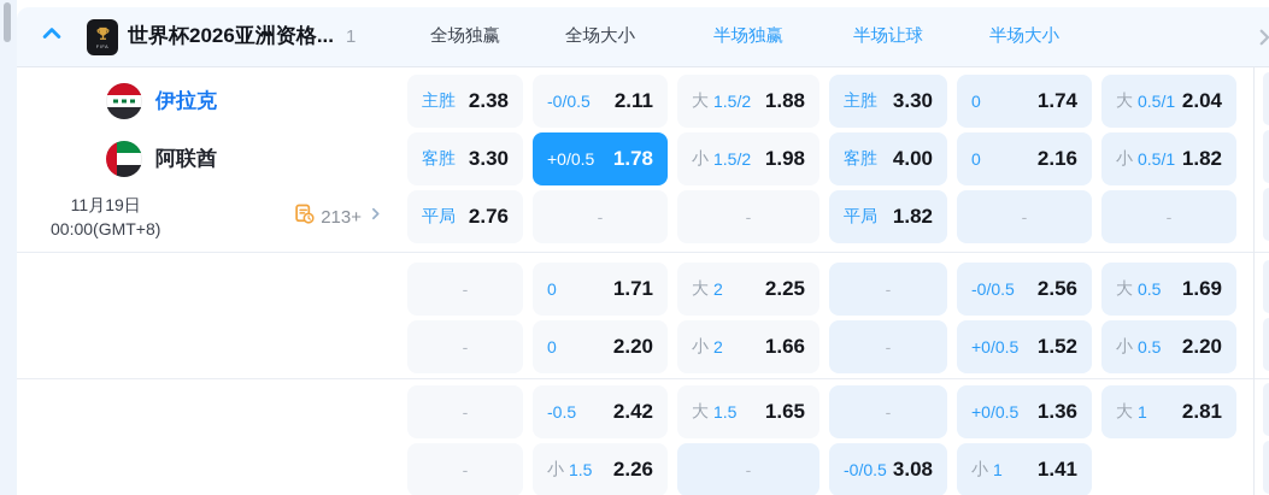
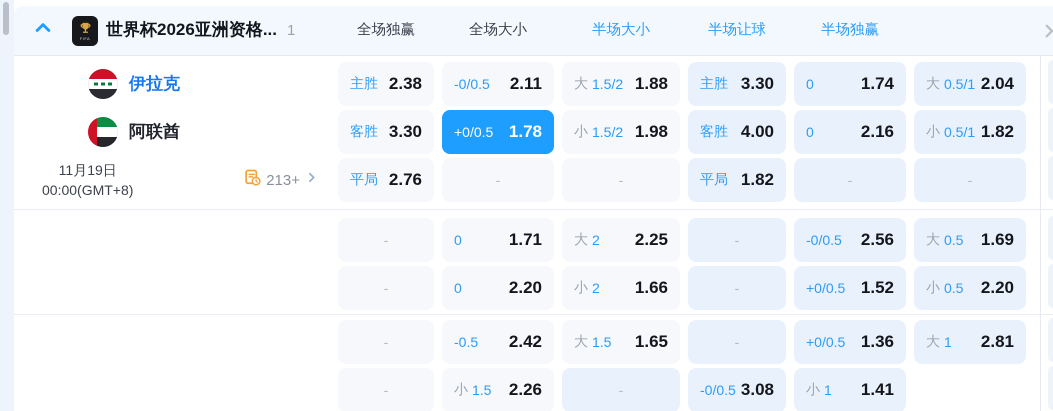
  世界杯2026亚洲资格...
  1
  全场独赢
  全场大小
- 半场独赢
+ 半场大小
  半场让球
- 半场大小
+ 半场独赢
  伊拉克
  主胜
  2.38
  -0/0.5
  2.11
  大
  1.5/2
  1.88
  主胜
  3.30
  0
  1.74
  大
  0.5/1
  2.04
  阿联酋
  客胜
  3.30
  +0/0.5
  1.78
  小
  1.5/2
  1.98
  客胜
  4.00
  0
  2.16
  小
  0.5/1
  1.82
  11月19日
  00:00(GMT+8)
  213+
  平局
  2.76
  -
  -
  平局
  1.82
  -
  -
  -
  0
  1.71
  大
  2
  2.25
  -
  -0/0.5
  2.56
  大
  0.5
  1.69
  -
  0
  2.20
  小
  2
  1.66
  -
  +0/0.5
  1.52
  小
  0.5
  2.20
  -
  -0.5
  2.42
  大
  1.5
  1.65
  -
  +0/0.5
  1.36
  大
  1
  2.81
  -
  小
  1.5
  2.26
  -
  -0/0.5
  3.08
  小
  1
  1.41
